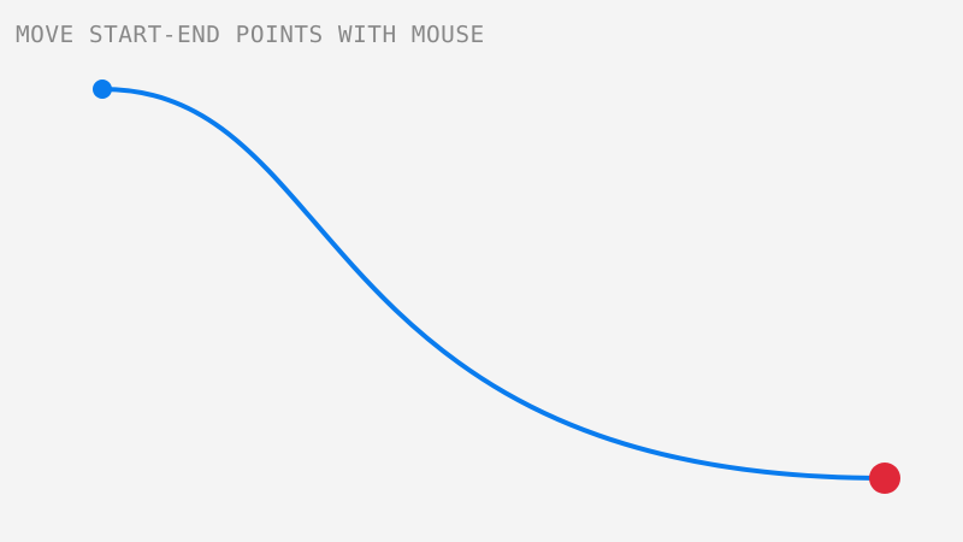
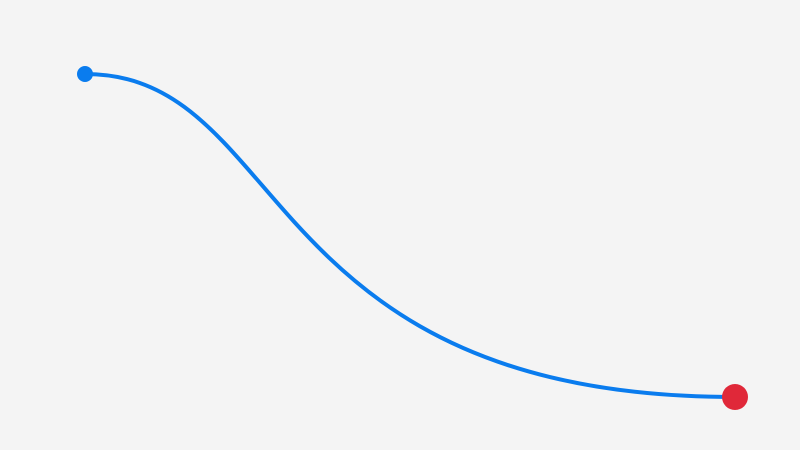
- MOVE START-END POINTS WITH MOUSE
